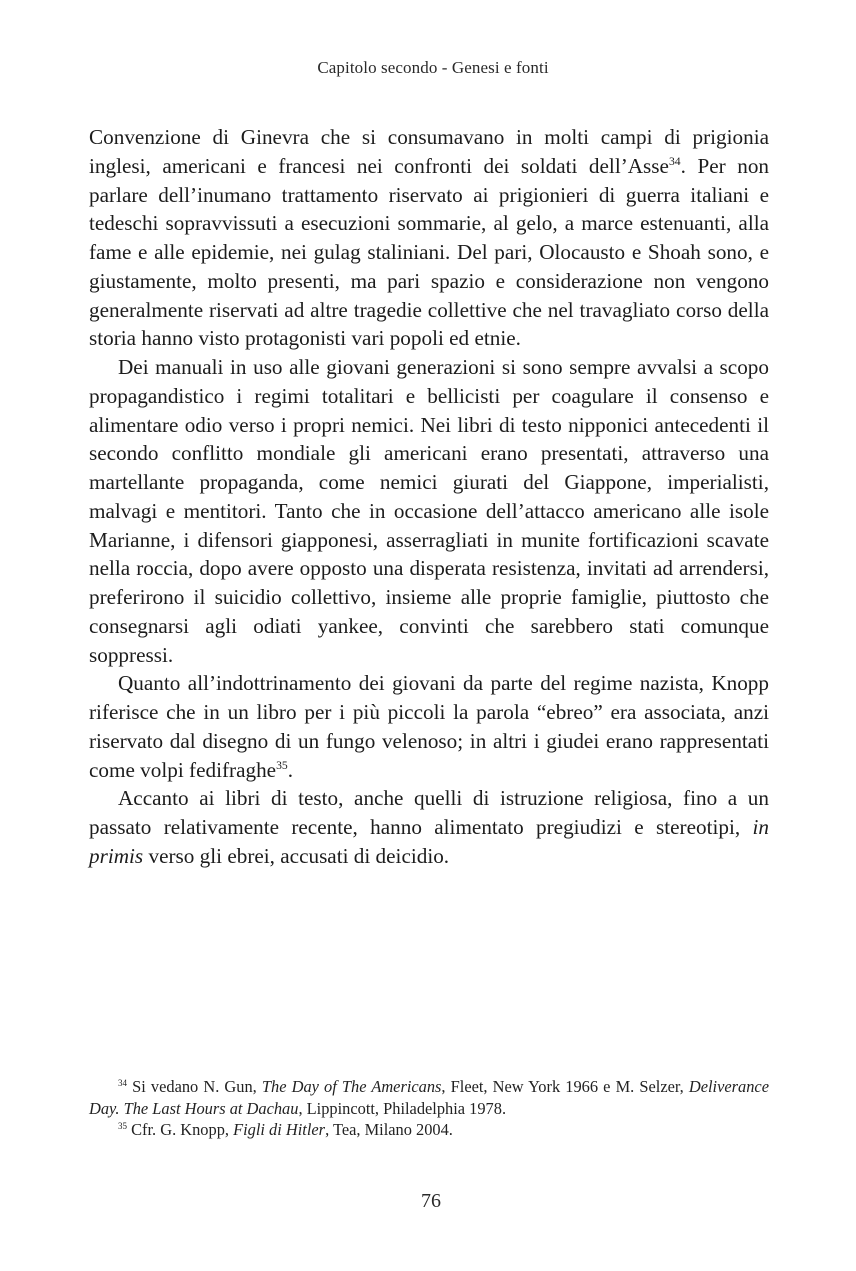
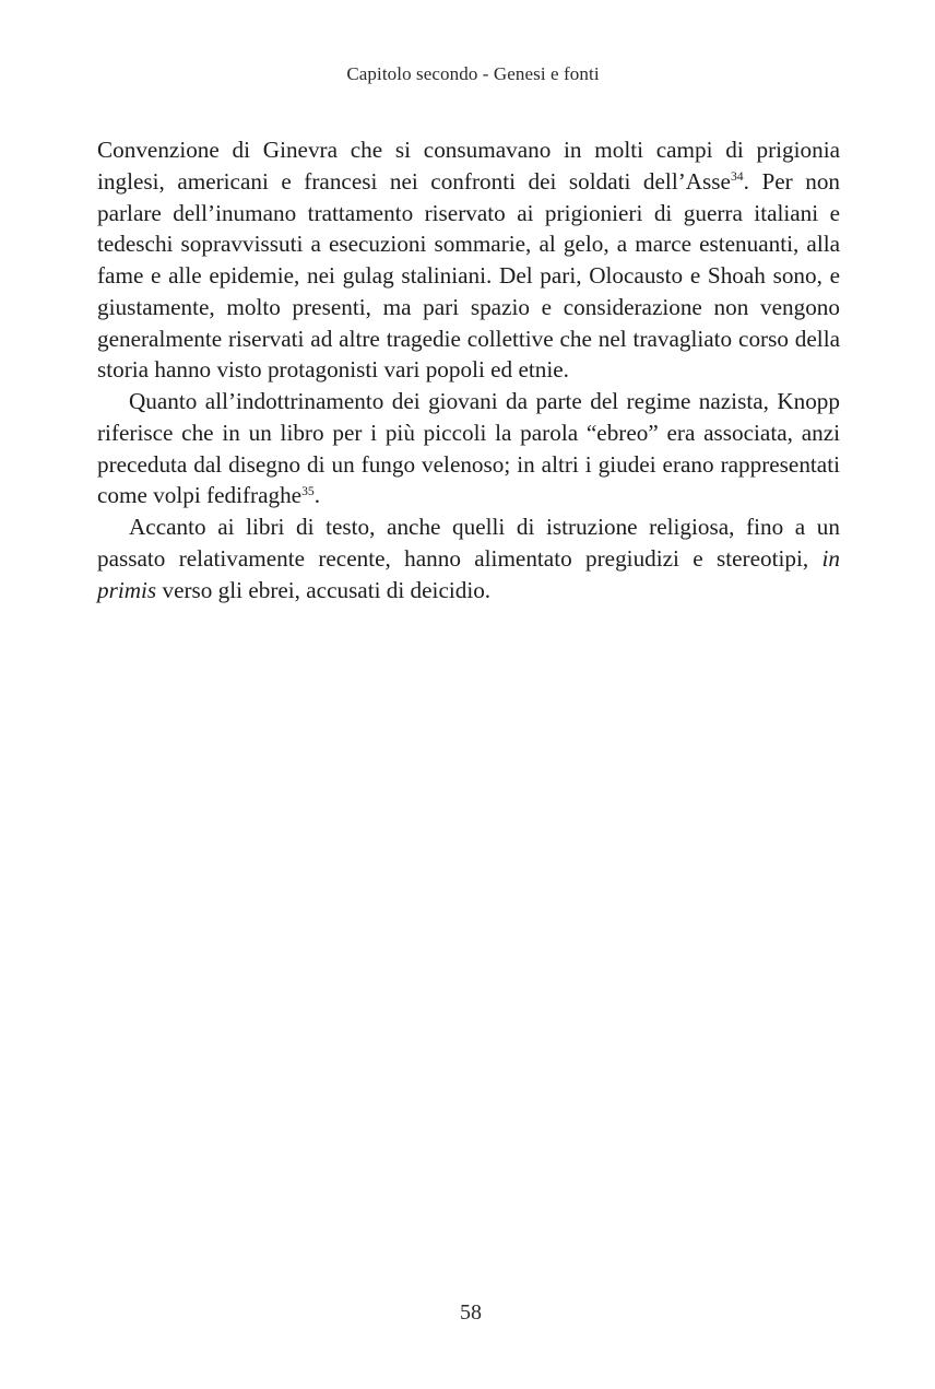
  Capitolo secondo - Genesi e fonti
  Convenzione di Ginevra che si consumavano in molti campi di prigio­nia inglesi, americani e francesi nei confronti dei soldati dell’Asse34. Per non parlare dell’inumano trattamento riservato ai prigionieri di guerra italiani e tedeschi sopravvissuti a esecuzioni sommarie, al gelo, a marce estenuanti, alla fame e alle epidemie, nei gulag staliniani. Del pari, Olo­causto e Shoah sono, e giustamente, molto presenti, ma pari spazio e considerazione non vengono generalmente riservati ad altre tragedie collettive che nel travagliato corso della storia hanno visto protagonisti vari popoli ed etnie.
- Dei manuali in uso alle giovani generazioni si sono sempre avval­si a scopo propagandistico i regimi totalitari e bellicisti per coagulare il consenso e alimentare odio verso i propri nemici. Nei libri di testo nipponici antecedenti il secondo conflitto mondiale gli americani erano presentati, attraverso una martellante propaganda, come nemici giurati del Giappone, imperialisti, malvagi e mentitori. Tanto che in occasione dell’attacco americano alle isole Marianne, i difensori giapponesi, asser­ragliati in munite fortificazioni scavate nella roccia, dopo avere opposto una disperata resistenza, invitati ad arrendersi, preferirono il suicidio collettivo, insieme alle proprie famiglie, piuttosto che consegnarsi agli odiati yankee, convinti che sarebbero stati comunque soppressi.
- Quanto all’indottrinamento dei giovani da parte del regime nazista, Knopp riferisce che in un libro per i più piccoli la parola “ebreo” era as­sociata, anzi riservato dal disegno di un fungo velenoso; in altri i giudei erano rappresentati come volpi fedifraghe35.
+ Quanto all’indottrinamento dei giovani da parte del regime nazista, Knopp riferisce che in un libro per i più piccoli la parola “ebreo” era as­sociata, anzi preceduta dal disegno di un fungo velenoso; in altri i giudei erano rappresentati come volpi fedifraghe35.
  Accanto ai libri di testo, anche quelli di istruzione religiosa, fino a un passato relativamente recente, hanno alimentato pregiudizi e stereotipi, in primis verso gli ebrei, accusati di deicidio.
- 34 Si vedano N. Gun, The Day of The Americans, Fleet, New York 1966 e M. Selzer, Deliverance Day. The Last Hours at Dachau, Lippincott, Philadelphia 1978.
- 35 Cfr. G. Knopp, Figli di Hitler, Tea, Milano 2004.
- 76
+ 58
